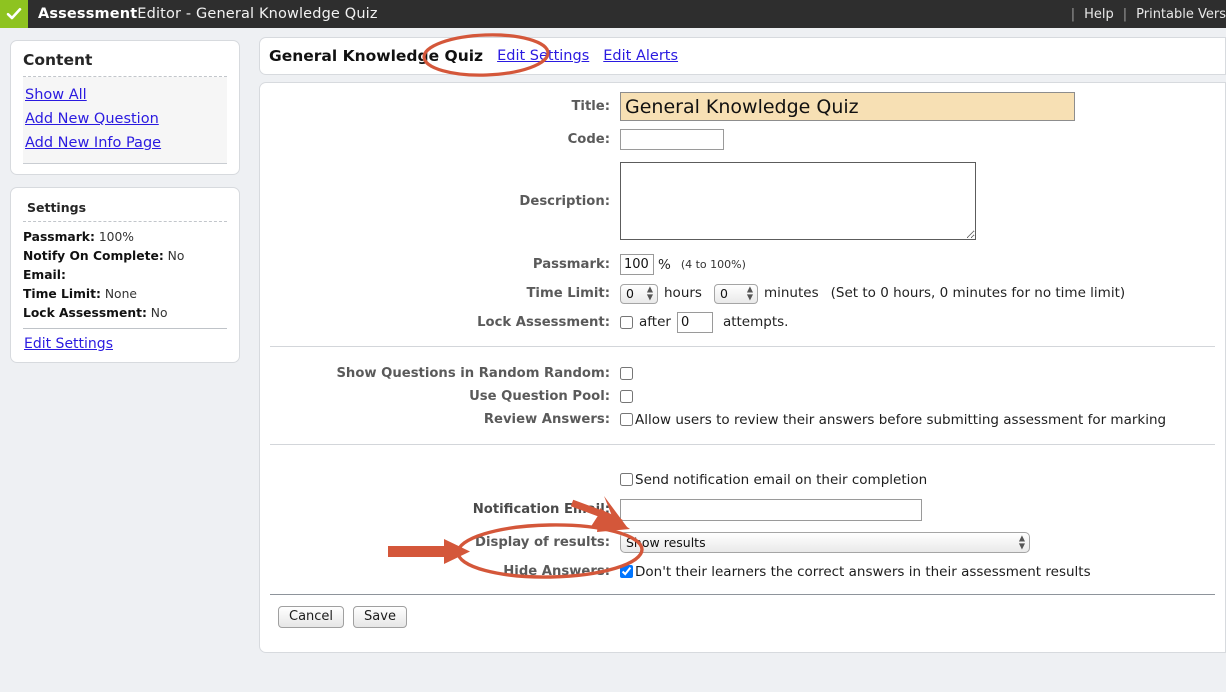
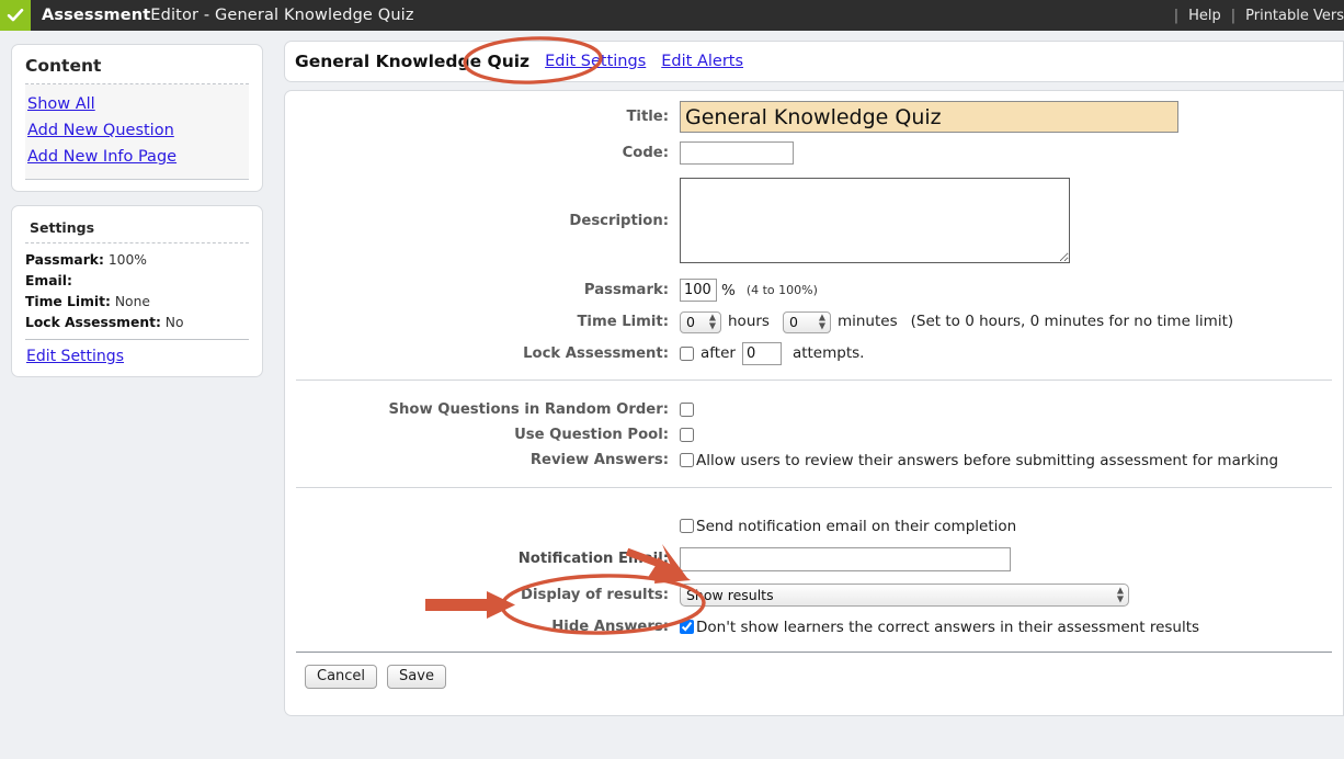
  AssessmentEditor - General Knowledge Quiz
  |
  Help
  |
  Printable Vers
  Content
  Show All
  Add New Question
  Add New Info Page
  Settings
  Passmark: 100%
- Notify On Complete: No
  Email:
  Time Limit: None
  Lock Assessment: No
  Edit Settings
  General Knowlede Quiz
  Edit Settings
  Edit Alerts
  Title:
  General Knowledge Quiz
  Code:
  Description:
  Passmark:
  100
  %
  (4 to 100%)
  Time Limit:
  0
  ▲▼
  hours
  0
  ▲▼
  minutes
  (Set to 0 hours, 0 minutes for no time limit)
  Lock Assessment:
  after
  0
  attempts.
- Show Questions in Random Random:
+ Show Questions in Random Order:
  Use Question Pool:
  Review Answers:
  Allow users to review their answers before submitting assessment for marking
  Send notification email on their completion
  Notification El:
  Display of results:
  Sow results
  ▲▼
  Hide Answer
- Don't their learners the correct answers in their assessment results
+ Don't show learners the correct answers in their assessment results
  Cancel
  Save
